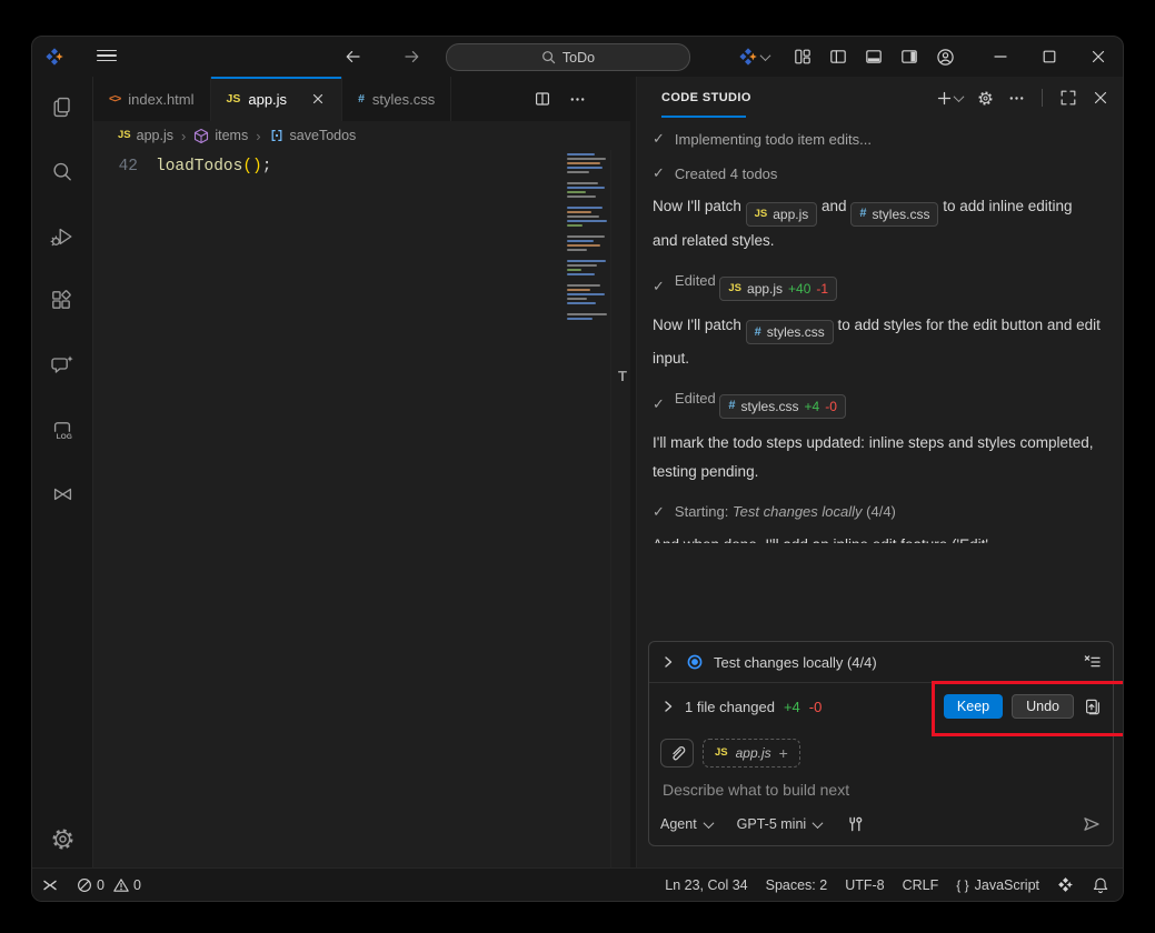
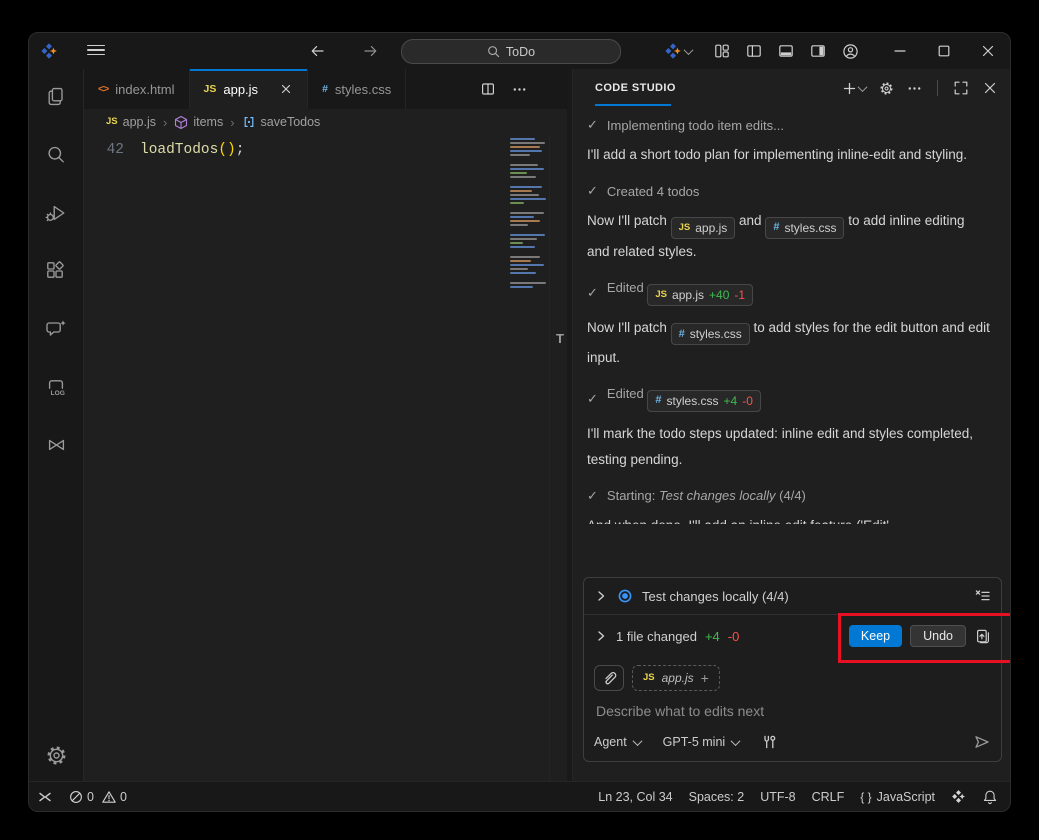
  ToDo
  <>
  index.html
  JS
  app.js
  #
  styles.css
  JS
  app.js
  ›
  items
  ›
  saveTodos
  42
  loadTodos();
  T
  CODE STUDIO
  ✓
  Implementing todo item edits...
+ I'll add a short todo plan for implementing inline-edit and styling.
  ✓
  Created 4 todos
  Now I'll patch
  JS
  app.js
  and
  #
  styles.css
  to add inline editing and related styles.
  ✓
  Edited
  JS
  app.js
  +40
  -1
  Now I'll patch
  #
  styles.css
  to add styles for the edit button and edit input.
  ✓
  Edited
  #
  styles.css
  +4
  -0
- I'll mark the todo steps updated: inline steps and styles completed, testing pending.
+ I'll mark the todo steps updated: inline edit and styles completed, testing pending.
  ✓
  Starting: Test changes locally (4/4)
  Test changes locally (4/4)
  1 file changed
  +4
  -0
  Keep
  Undo
  JS
  app.js
  +
- Describe what to build next
+ Describe what to edits next
  Agent
  GPT-5 mini
  0
  0
  Ln 23, Col 34
  Spaces: 2
  UTF-8
  CRLF
  { }
  JavaScript
